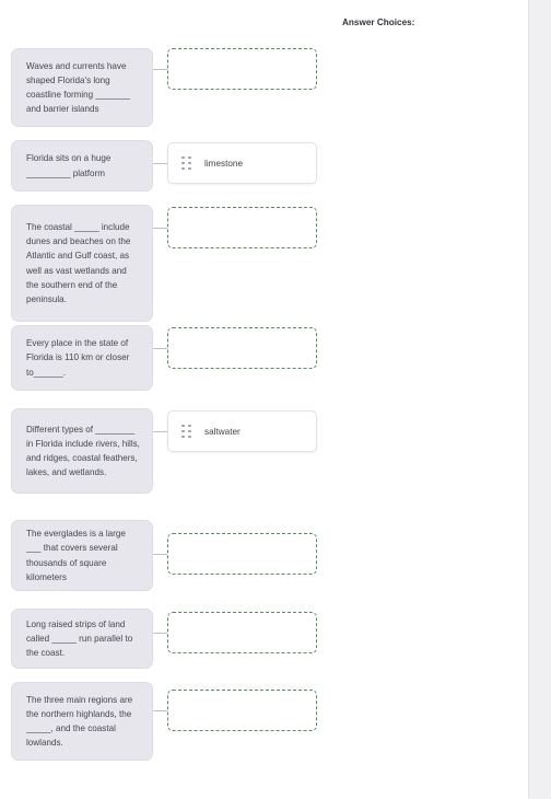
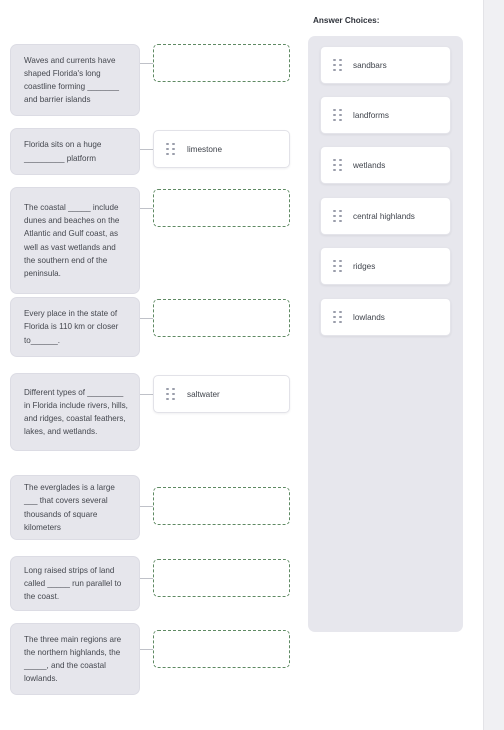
  Answer Choices:
  Waves and currents have shaped Florida's long coastline forming _______ and barrier islands
  Florida sits on a huge _________ platform
  The coastal _____ include dunes and beaches on the Atlantic and Gulf coast, as well as vast wetlands and the southern end of the peninsula.
  Every place in the state of Florida is 110 km or closer to______.
  Different types of ________ in Florida include rivers, hills, and ridges, coastal feathers, lakes, and wetlands.
  The everglades is a large ___ that covers several thousands of square kilometers
  Long raised strips of land called _____ run parallel to the coast.
  The three main regions are the northern highlands, the _____, and the coastal lowlands.
  limestone
  saltwater
+ sandbars
+ landforms
+ wetlands
+ central highlands
+ ridges
+ lowlands
